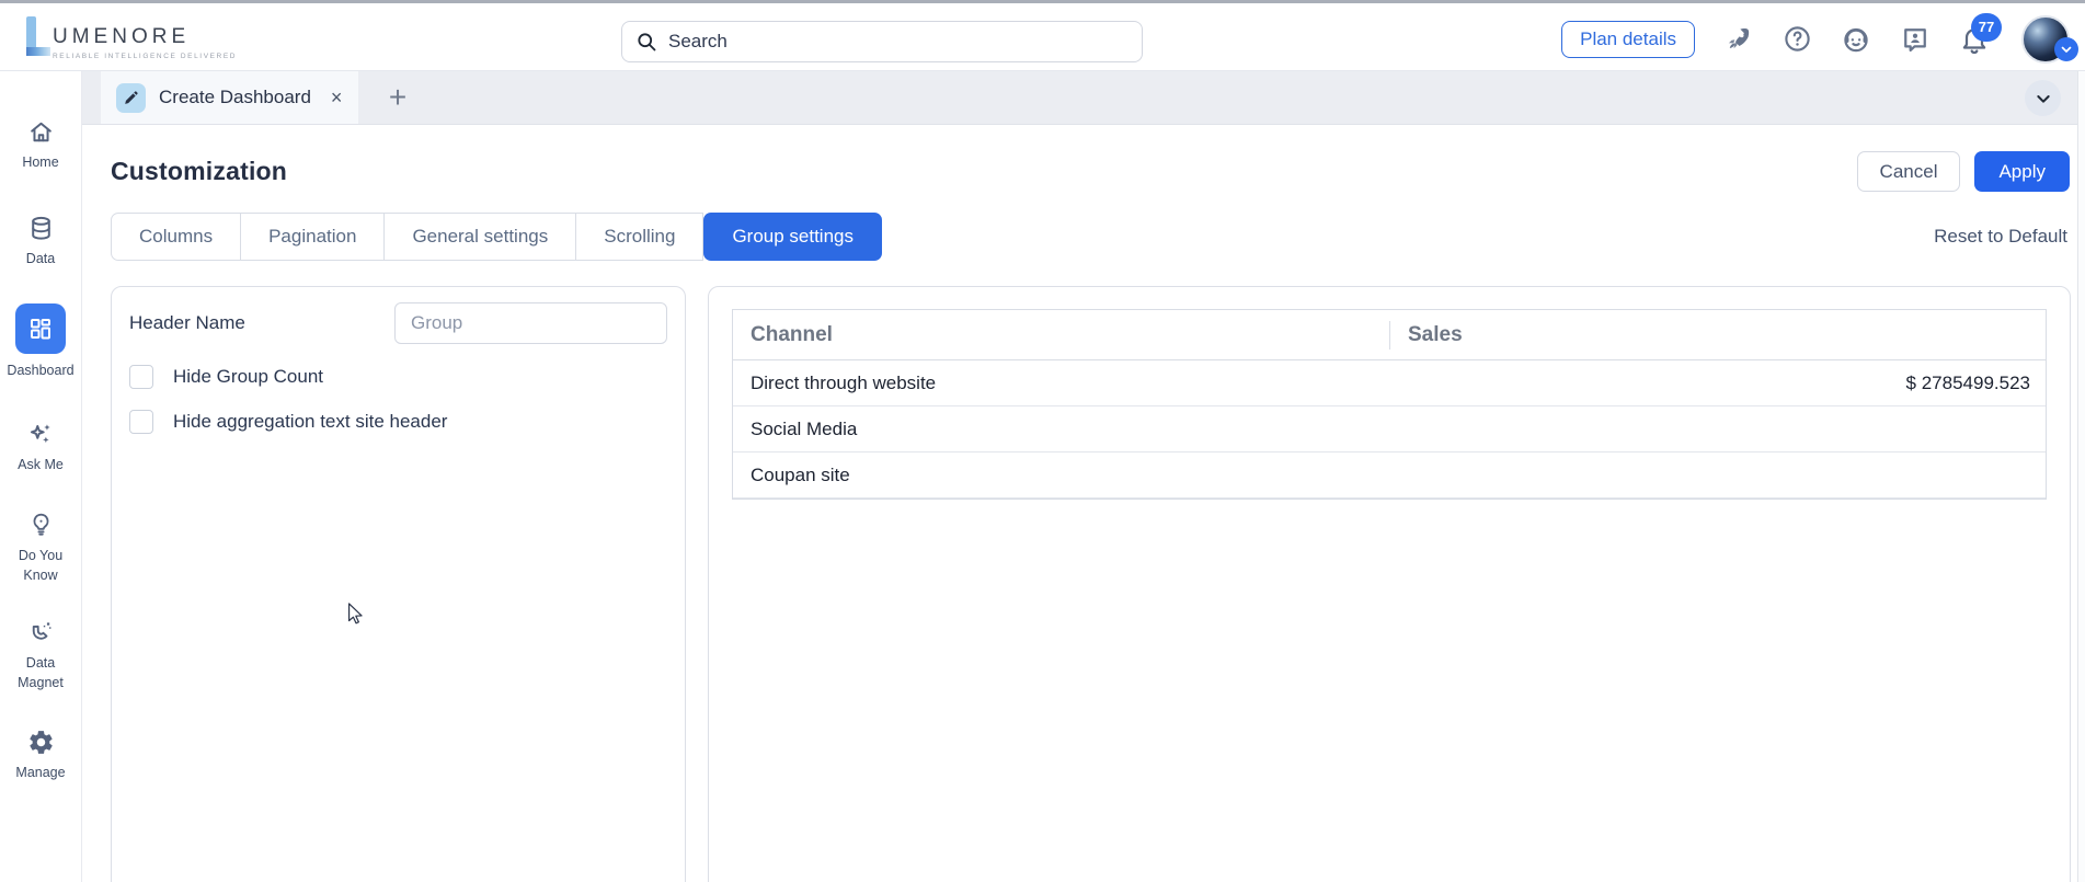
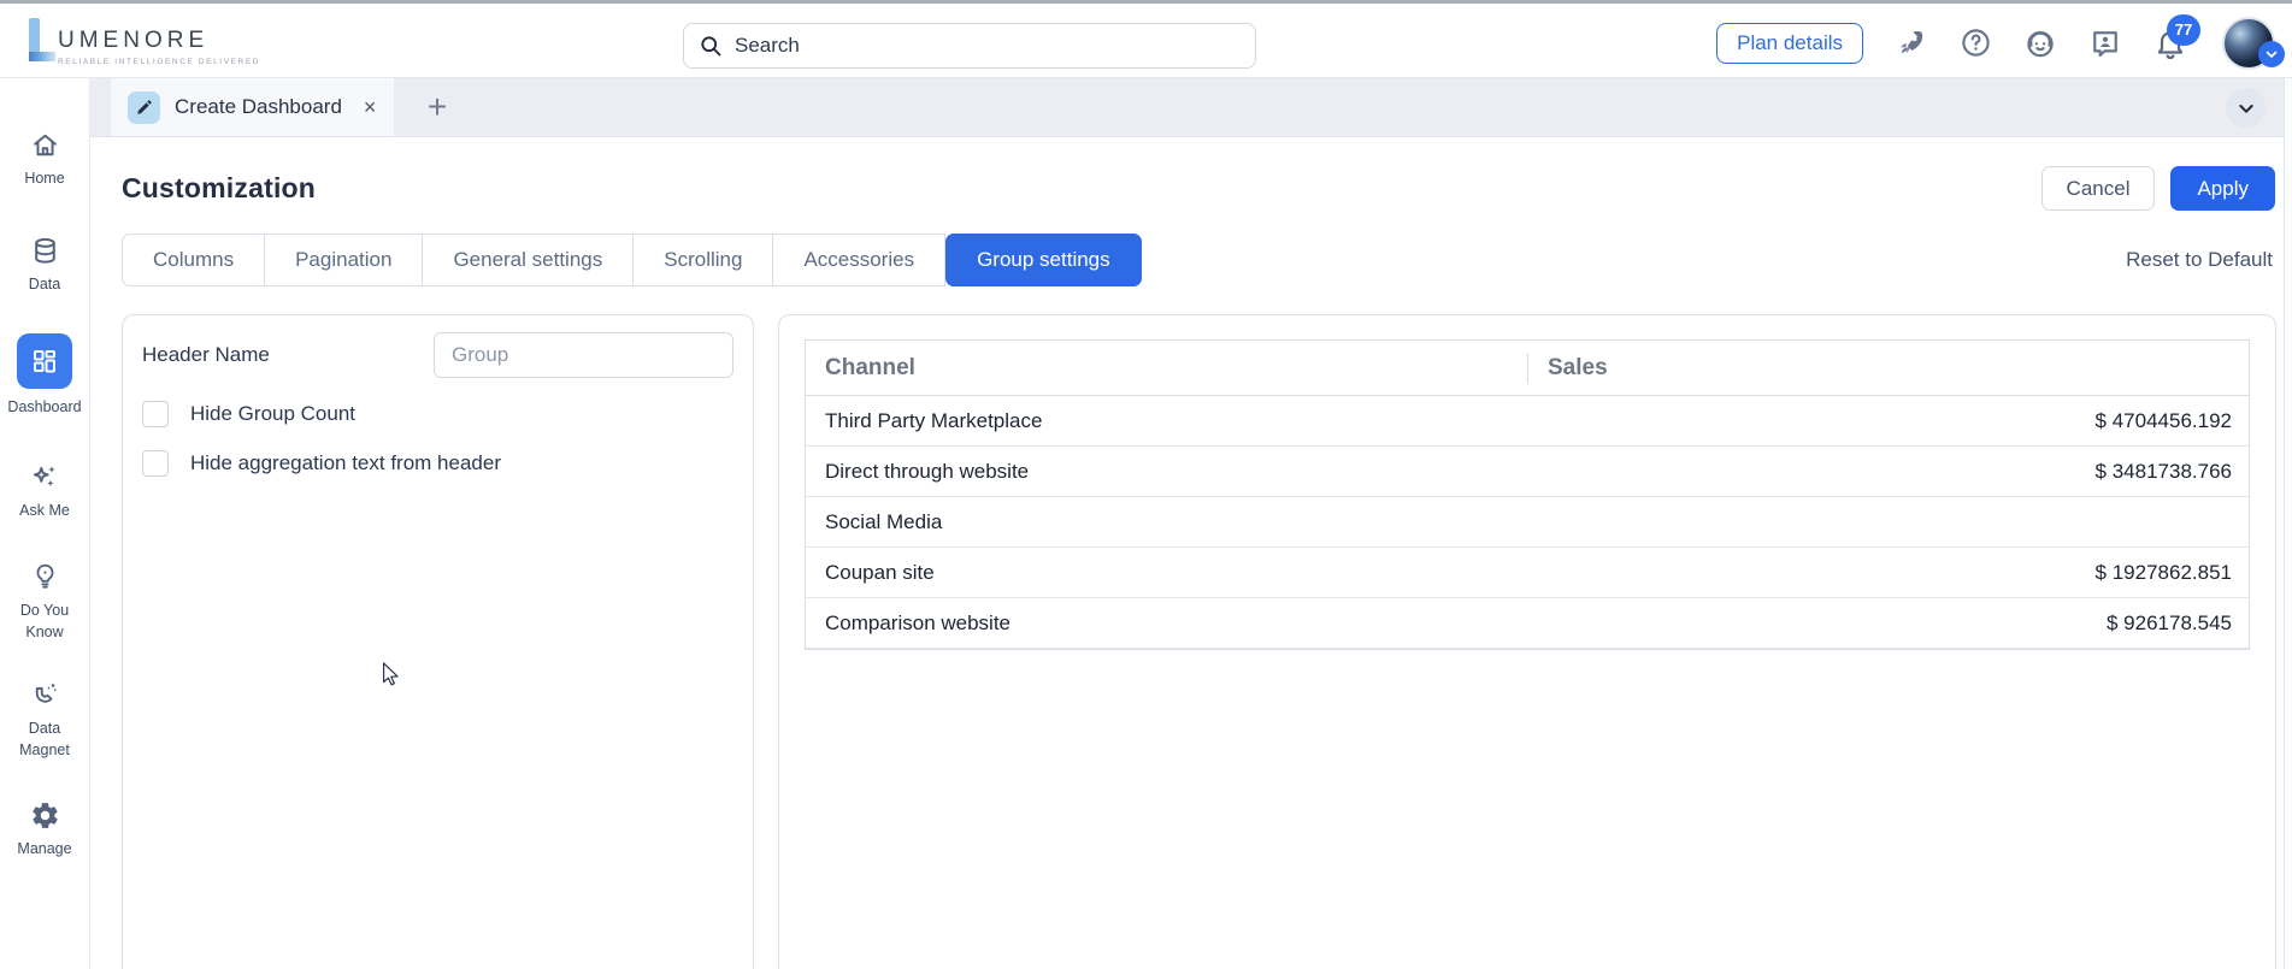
  UMENORE
  Search
  Plan details
  77
  Home
  Data
  Dashboard
  Ask Me
  Do You Know
  Data Magnet
  Manage
  Create Dashboard
  ×
  +
  Customization
  Cancel
  Apply
  Columns
  Pagination
  General settings
  Scrolling
+ Accessories
  Group settings
  Reset to Default
  Header Name
  Group
  Hide Group Count
- Hide aggregation text site header
+ Hide aggregation text from header
  Channel
  Sales
+ Third Party Marketplace
+ $ 4704456.192
  Direct through website
- $ 2785499.523
+ $ 3481738.766
  Social Media
  Coupan site
+ $ 1927862.851
+ Comparison website
+ $ 926178.545
